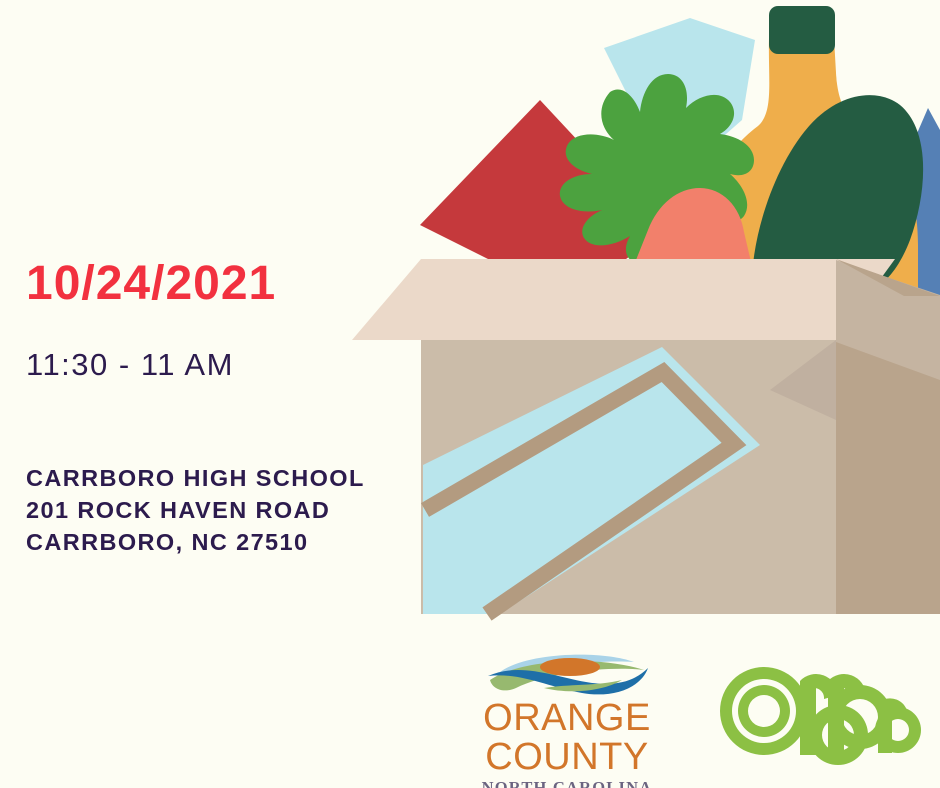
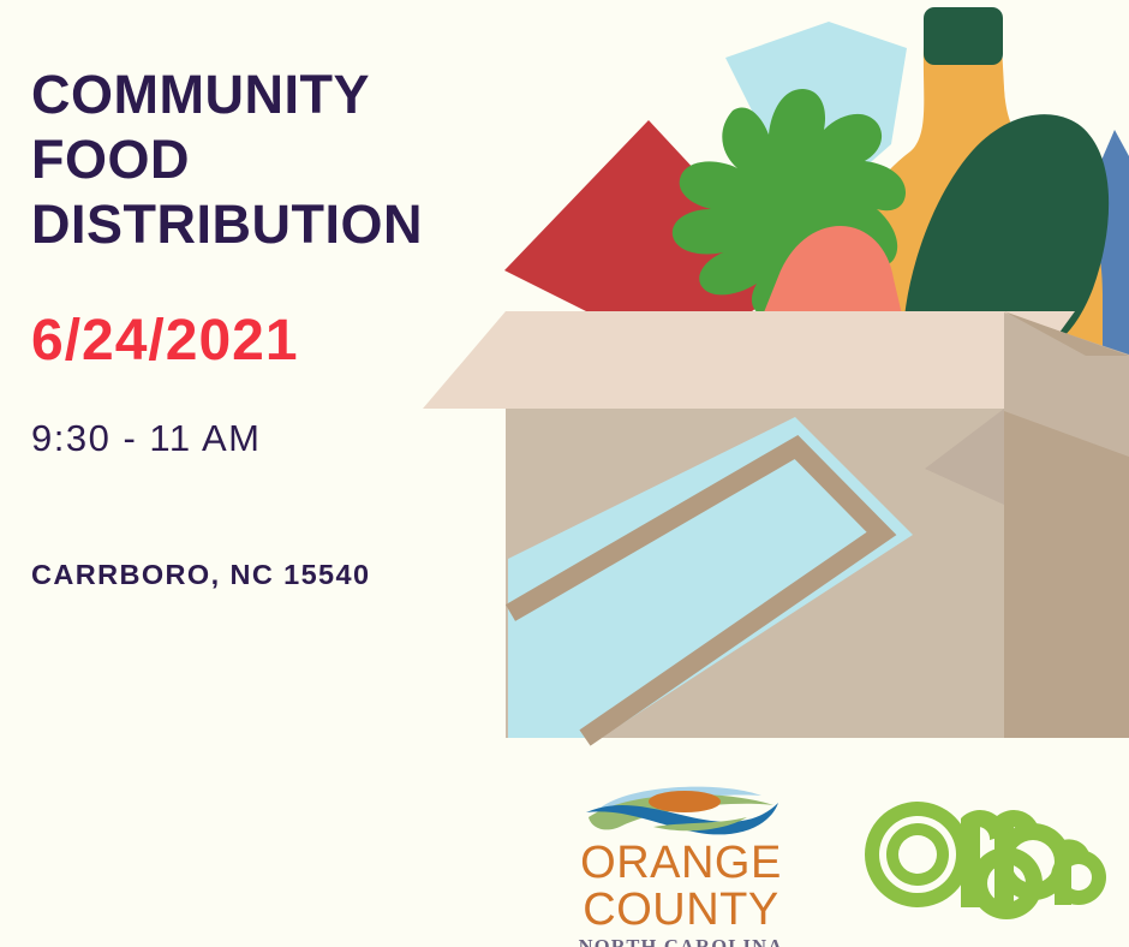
+ COMMUNITY
+ FOOD
+ DISTRIBUTION
- 10/24/2021
+ 6/24/2021
- 11:30 - 11 AM
+ 9:30 - 11 AM
- CARRBORO HIGH SCHOOL
- 201 ROCK HAVEN ROAD
- CARRBORO, NC 27510
+ CARRBORO, NC 15540
  ORANGE
  COUNTY
